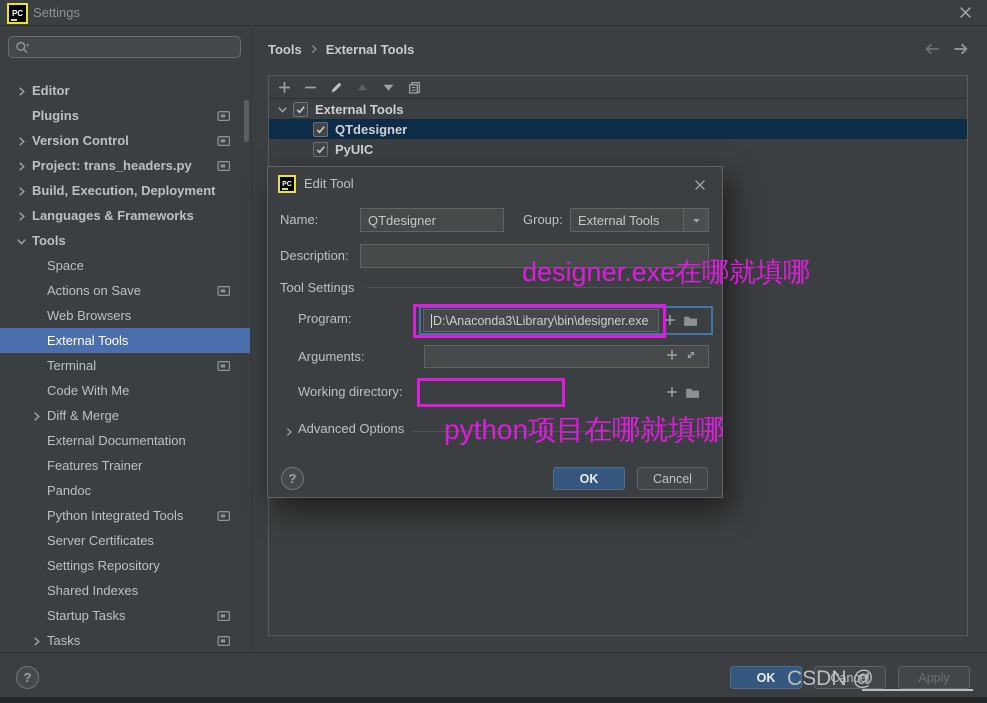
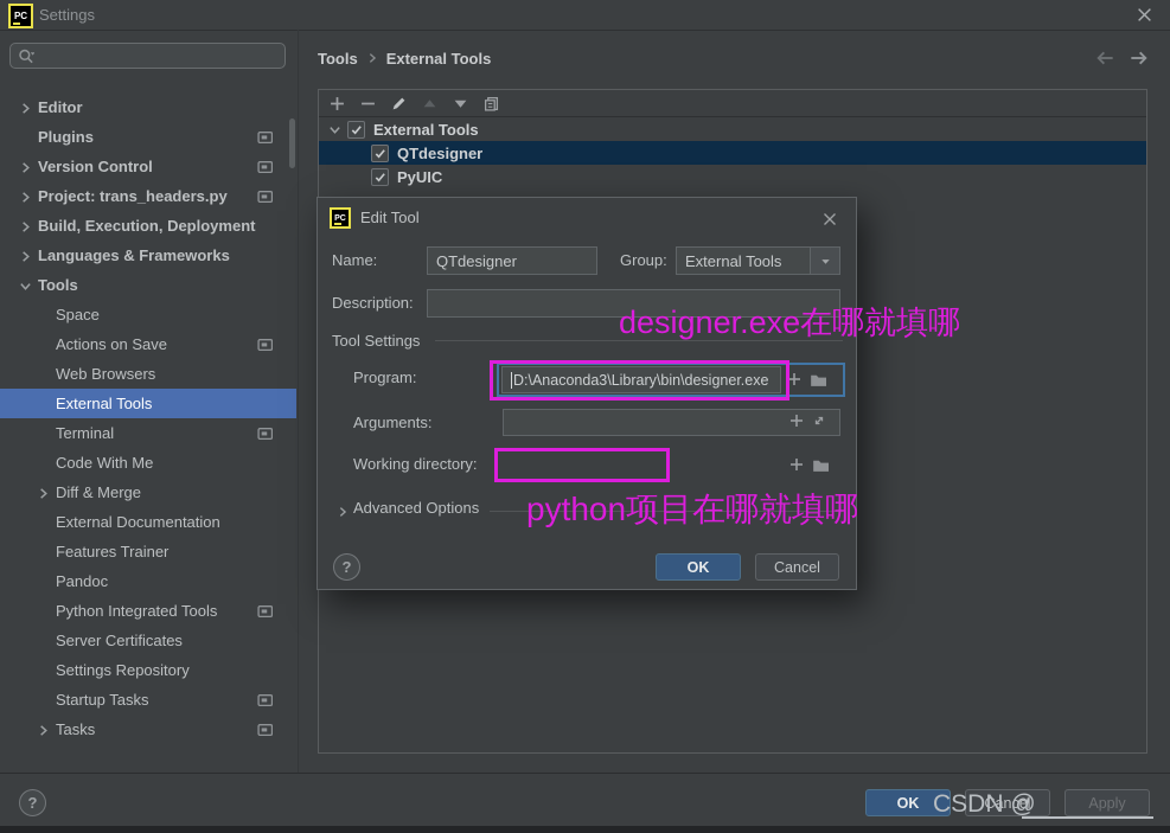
  PC
  Settings
  Editor
  Plugins
  Version Control
  Project: trans_headers.py
  Build, Execution, Deployment
  Languages & Frameworks
  Tools
  Space
  Actions on Save
  Web Browsers
  External Tools
  Terminal
  Code With Me
  Diff & Merge
  External Documentation
  Features Trainer
  Pandoc
  Python Integrated Tools
  Server Certificates
  Settings Repository
- Shared Indexes
  Startup Tasks
  Tasks
  Tools
  External Tools
  External Tools
  QTdesigner
  PyUIC
  Edit Tool
  Name:
  QTdesigner
  Group:
  External Tools
  Description:
  Tool Settings
  Program:
  D:\Anaconda3\Library\bin\designer.exe
  Arguments:
  Working directory:
  Advanced Options
  ?
  OK
  Cancel
  designer.exe在哪就填哪
  python项目在哪就填哪
  ?
  OK
  Cancel
  Apply
  CSDN @
